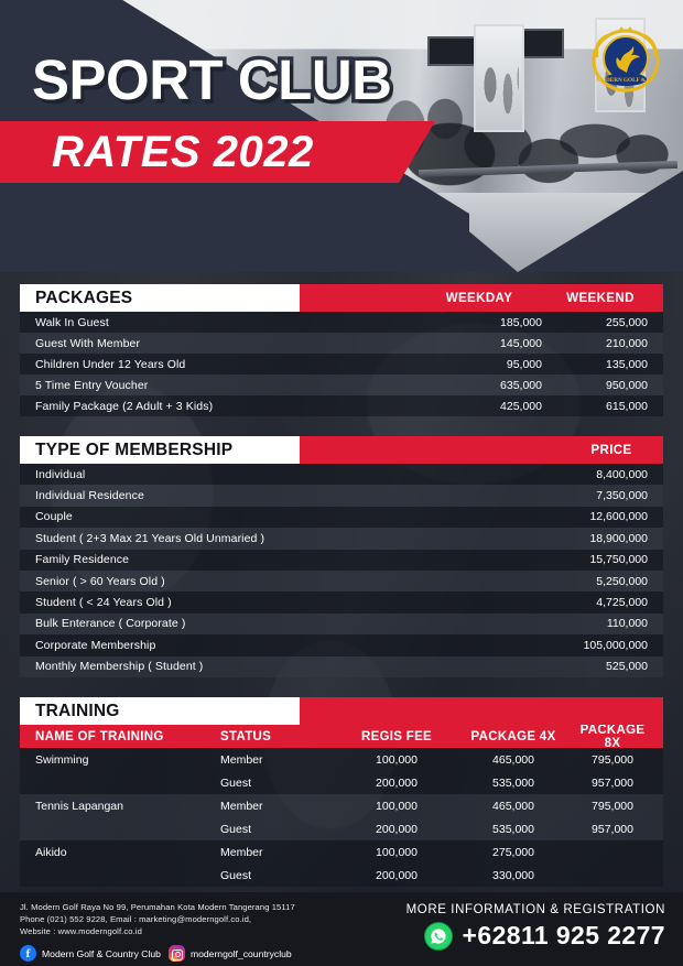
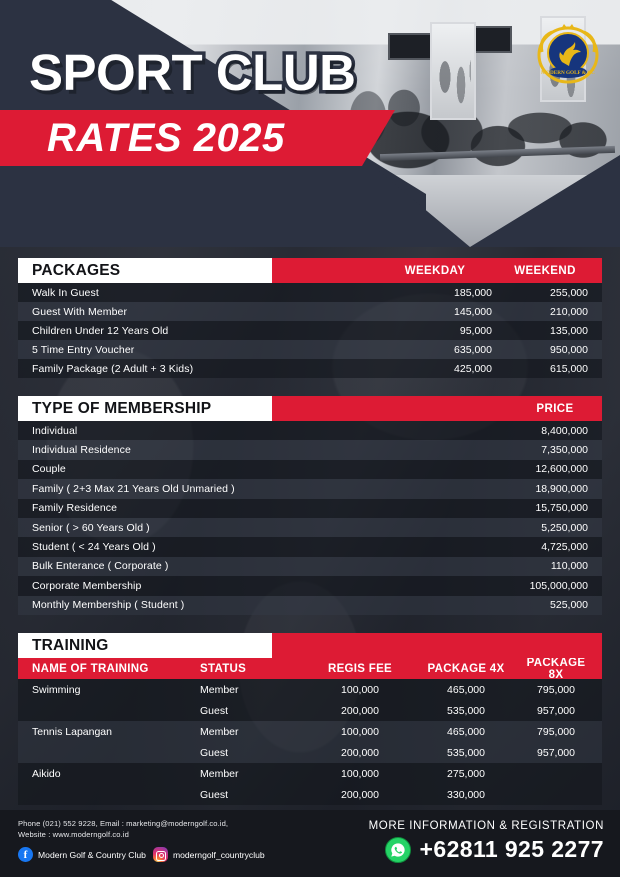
  SPORT CLUB
- RATES 2022
+ RATES 2025
  PACKAGES
  WEEKDAY
  WEEKEND
  Walk In Guest
  185,000
  255,000
  Guest With Member
  145,000
  210,000
  Children Under 12 Years Old
  95,000
  135,000
  5 Time Entry Voucher
  635,000
  950,000
  Family Package (2 Adult + 3 Kids)
  425,000
  615,000
  TYPE OF MEMBERSHIP
  PRICE
  Individual
  8,400,000
  Individual Residence
  7,350,000
  Couple
  12,600,000
- Student ( 2+3 Max 21 Years Old Unmaried )
+ Family ( 2+3 Max 21 Years Old Unmaried )
  18,900,000
  Family Residence
  15,750,000
  Senior ( > 60 Years Old )
  5,250,000
  Student ( < 24 Years Old )
  4,725,000
  Bulk Enterance ( Corporate )
  110,000
  Corporate Membership
  105,000,000
  Monthly Membership ( Student )
  525,000
  TRAINING
  NAME OF TRAINING
  STATUS
  REGIS FEE
  PACKAGE 4X
  PACKAGE 8X
  Swimming
  Member
  100,000
  465,000
  795,000
  Guest
  200,000
  535,000
  957,000
  Tennis Lapangan
  Member
  100,000
  465,000
  795,000
  Guest
  200,000
  535,000
  957,000
  Aikido
  Member
  100,000
  275,000
  Guest
  200,000
  330,000
- Jl. Modern Golf Raya No 99, Perumahan Kota Modern Tangerang 15117
  Phone (021) 552 9228, Email : marketing@moderngolf.co.id,
  Website : www.moderngolf.co.id
  f
  Modern Golf & Country Club
  moderngolf_countryclub
  MORE INFORMATION & REGISTRATION
  +62811 925 2277
